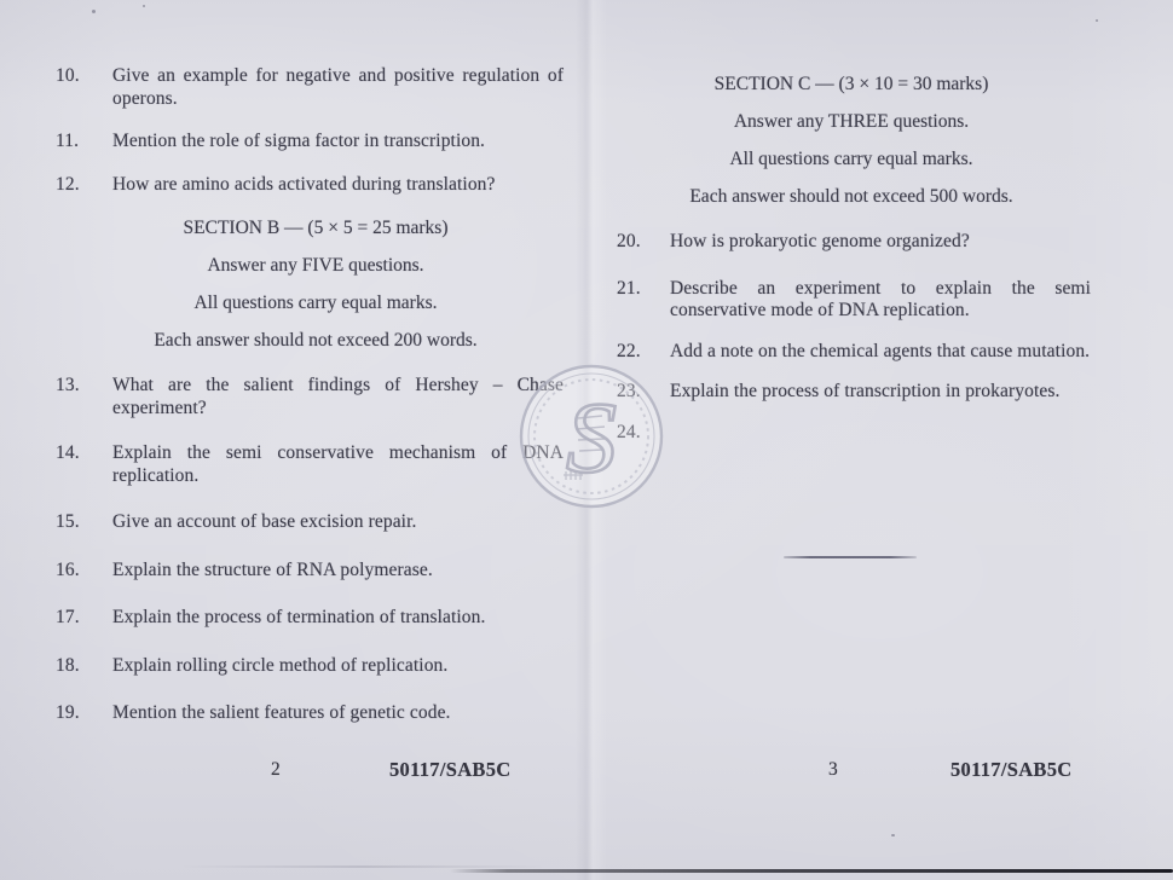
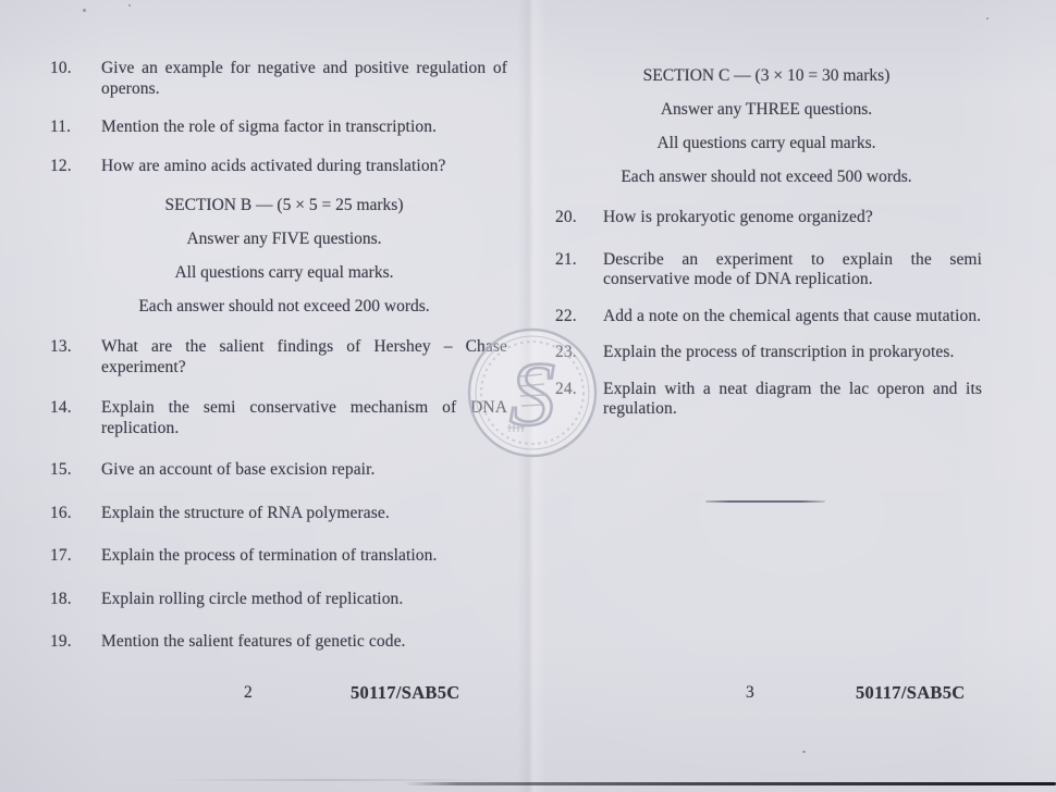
  10.
  Give an example for negative and positive regulation of operons.
  11.
  Mention the role of sigma factor in transcription.
  12.
  How are amino acids activated during translation?
  SECTION B — (5 × 5 = 25 marks)
  Answer any FIVE questions.
  All questions carry equal marks.
  Each answer should not exceed 200 words.
  13.
  What are the salient findings of Hershey – Chase experiment?
  14.
  Explain the semi conservative mechanism of DNA replication.
  15.
  Give an account of base excision repair.
  16.
  Explain the structure of RNA polymerase.
  17.
  Explain the process of termination of translation.
  18.
  Explain rolling circle method of replication.
  19.
  Mention the salient features of genetic code.
  SECTION C — (3 × 10 = 30 marks)
  Answer any THREE questions.
  All questions carry equal marks.
  Each answer should not exceed 500 words.
  20.
  How is prokaryotic genome organized?
  21.
  Describe an experiment to explain the semi conservative mode of DNA replication.
  22.
  Add a note on the chemical agents that cause mutation.
  23.
  Explain the process of transcription in prokaryotes.
  24.
+ Explain with a neat diagram the lac operon and its regulation.
  2
  50117/SAB5C
  3
  50117/SAB5C
  S
